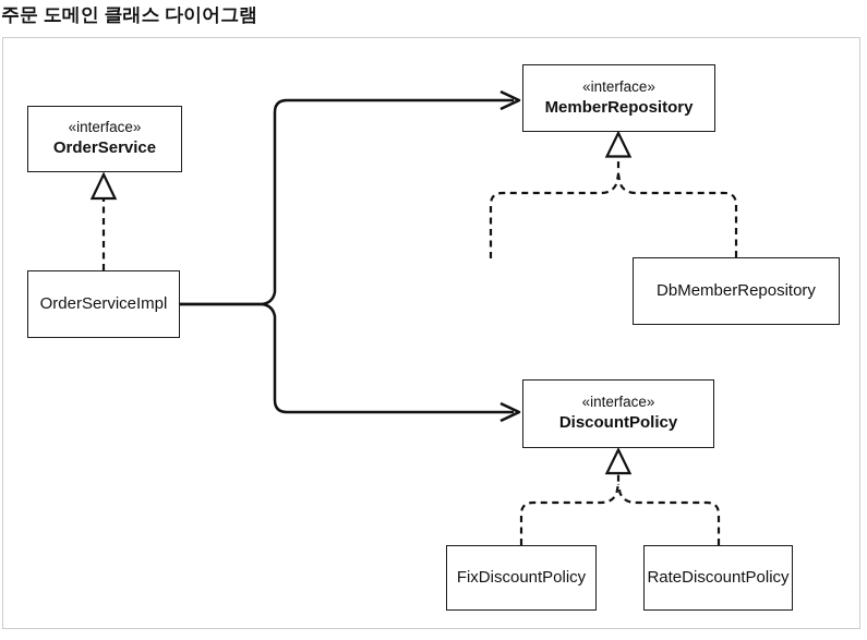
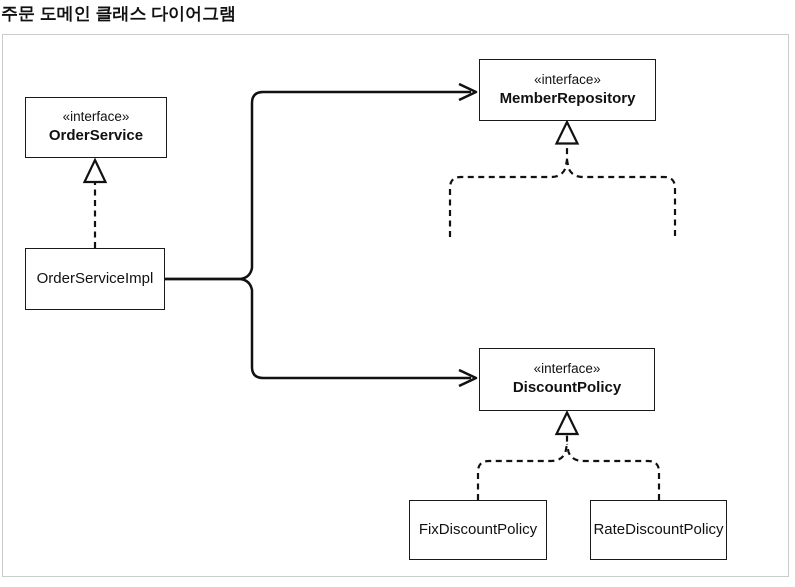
  주문 도메인 클래스 다이어그램
  «interface»
  OrderService
  OrderServiceImpl
  «interface»
  MemberRepository
- DbMemberRepository
  «interface»
  DiscountPolicy
  FixDiscountPolicy
  RateDiscountPolicy
